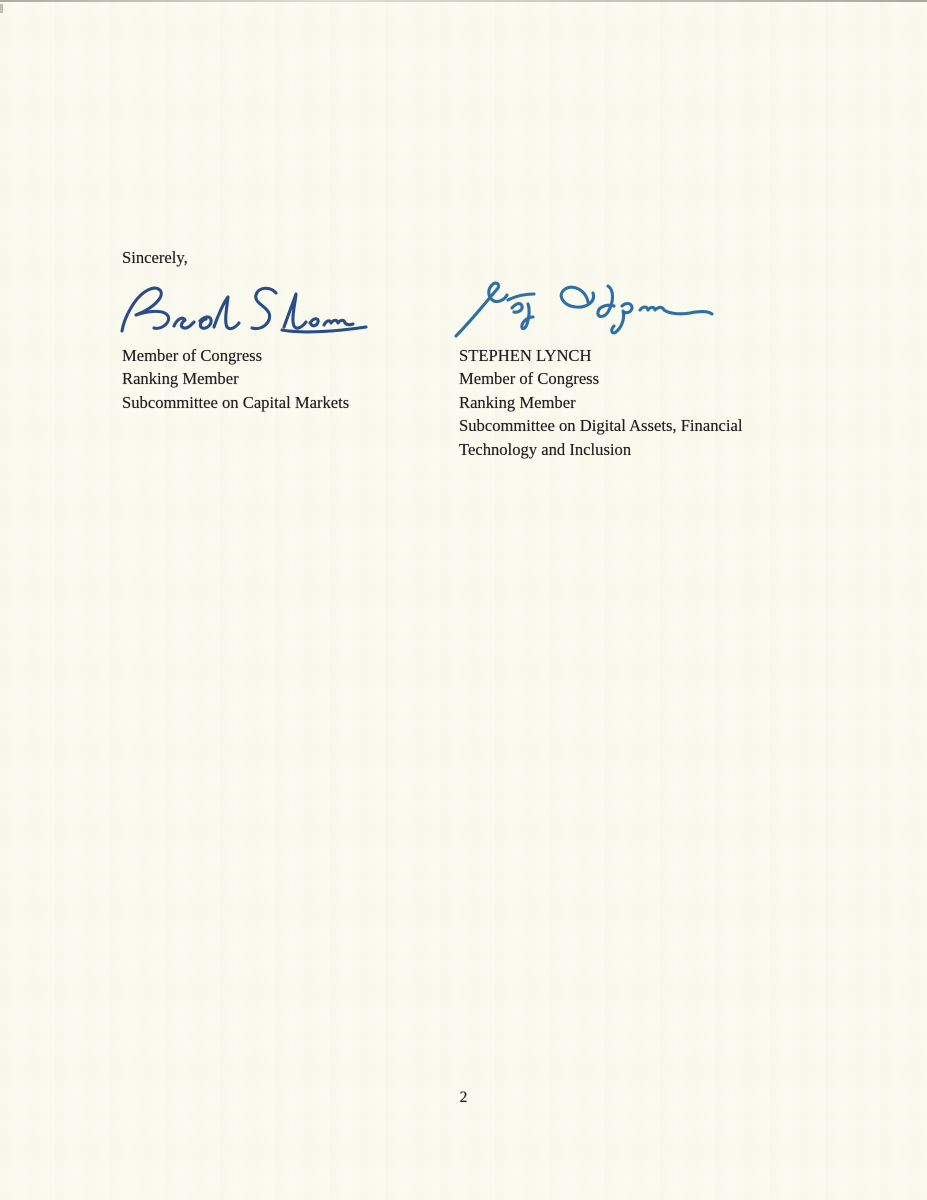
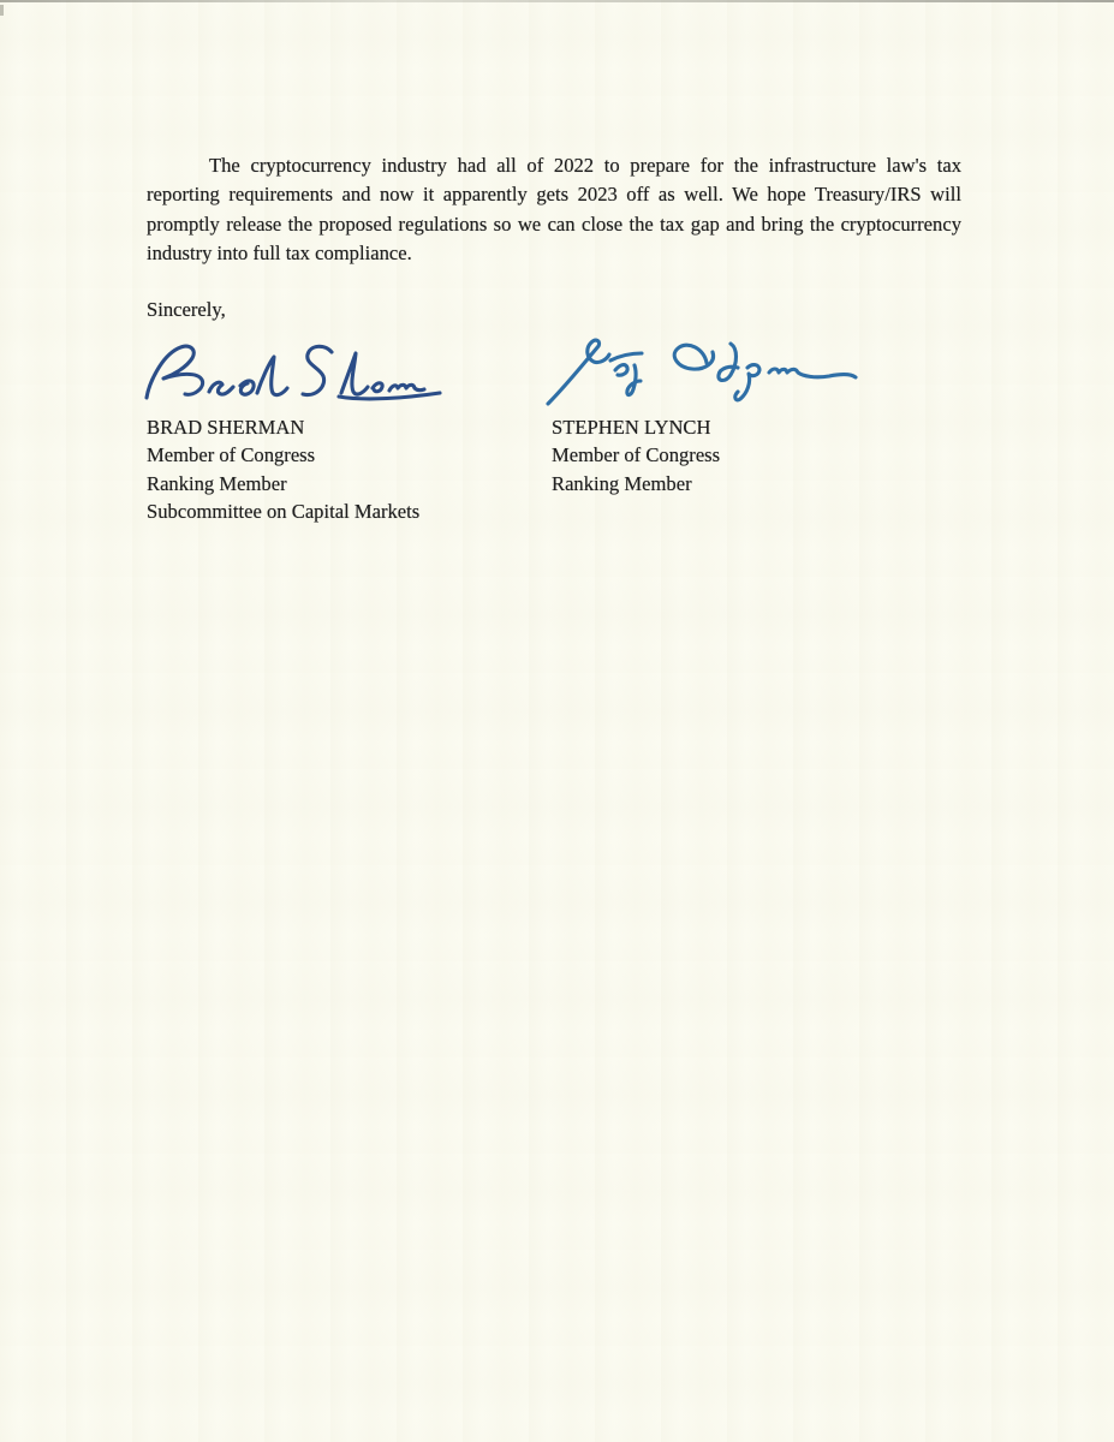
+ The cryptocurrency industry had all of 2022 to prepare for the infrastructure law's tax reporting requirements and now it apparently gets 2023 off as well. We hope Treasury/IRS will promptly release the proposed regulations so we can close the tax gap and bring the cryptocurrency industry into full tax compliance.
  Sincerely,
+ BRAD SHERMAN
  Member of Congress
  Ranking Member
  Subcommittee on Capital Markets
  STEPHEN LYNCH
  Member of Congress
  Ranking Member
- Subcommittee on Digital Assets, Financial
- Technology and Inclusion
- 2
